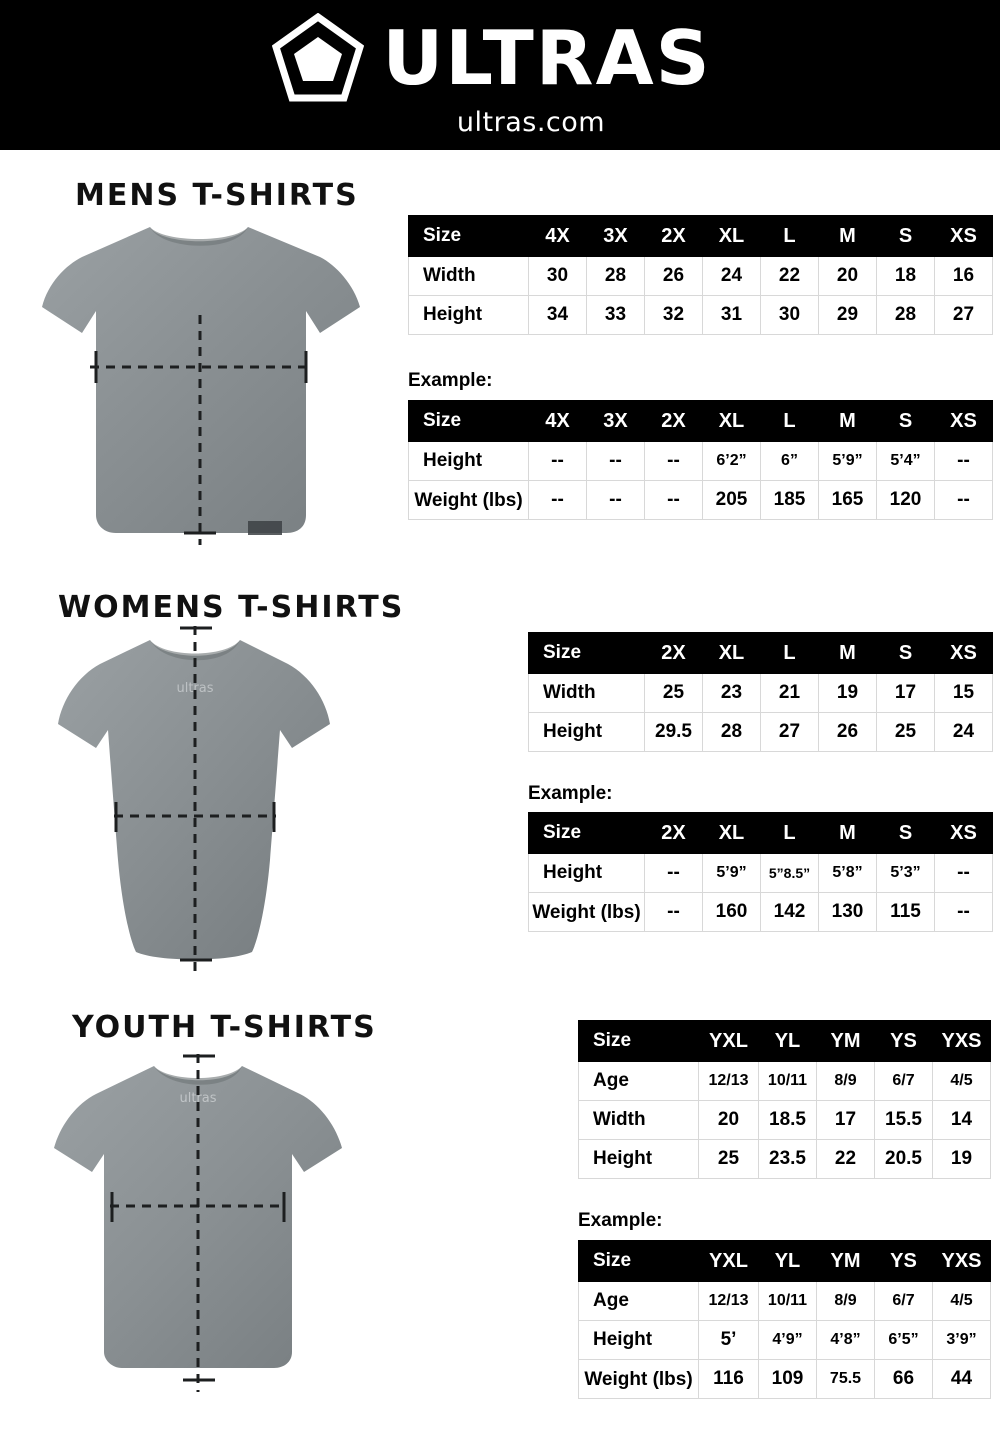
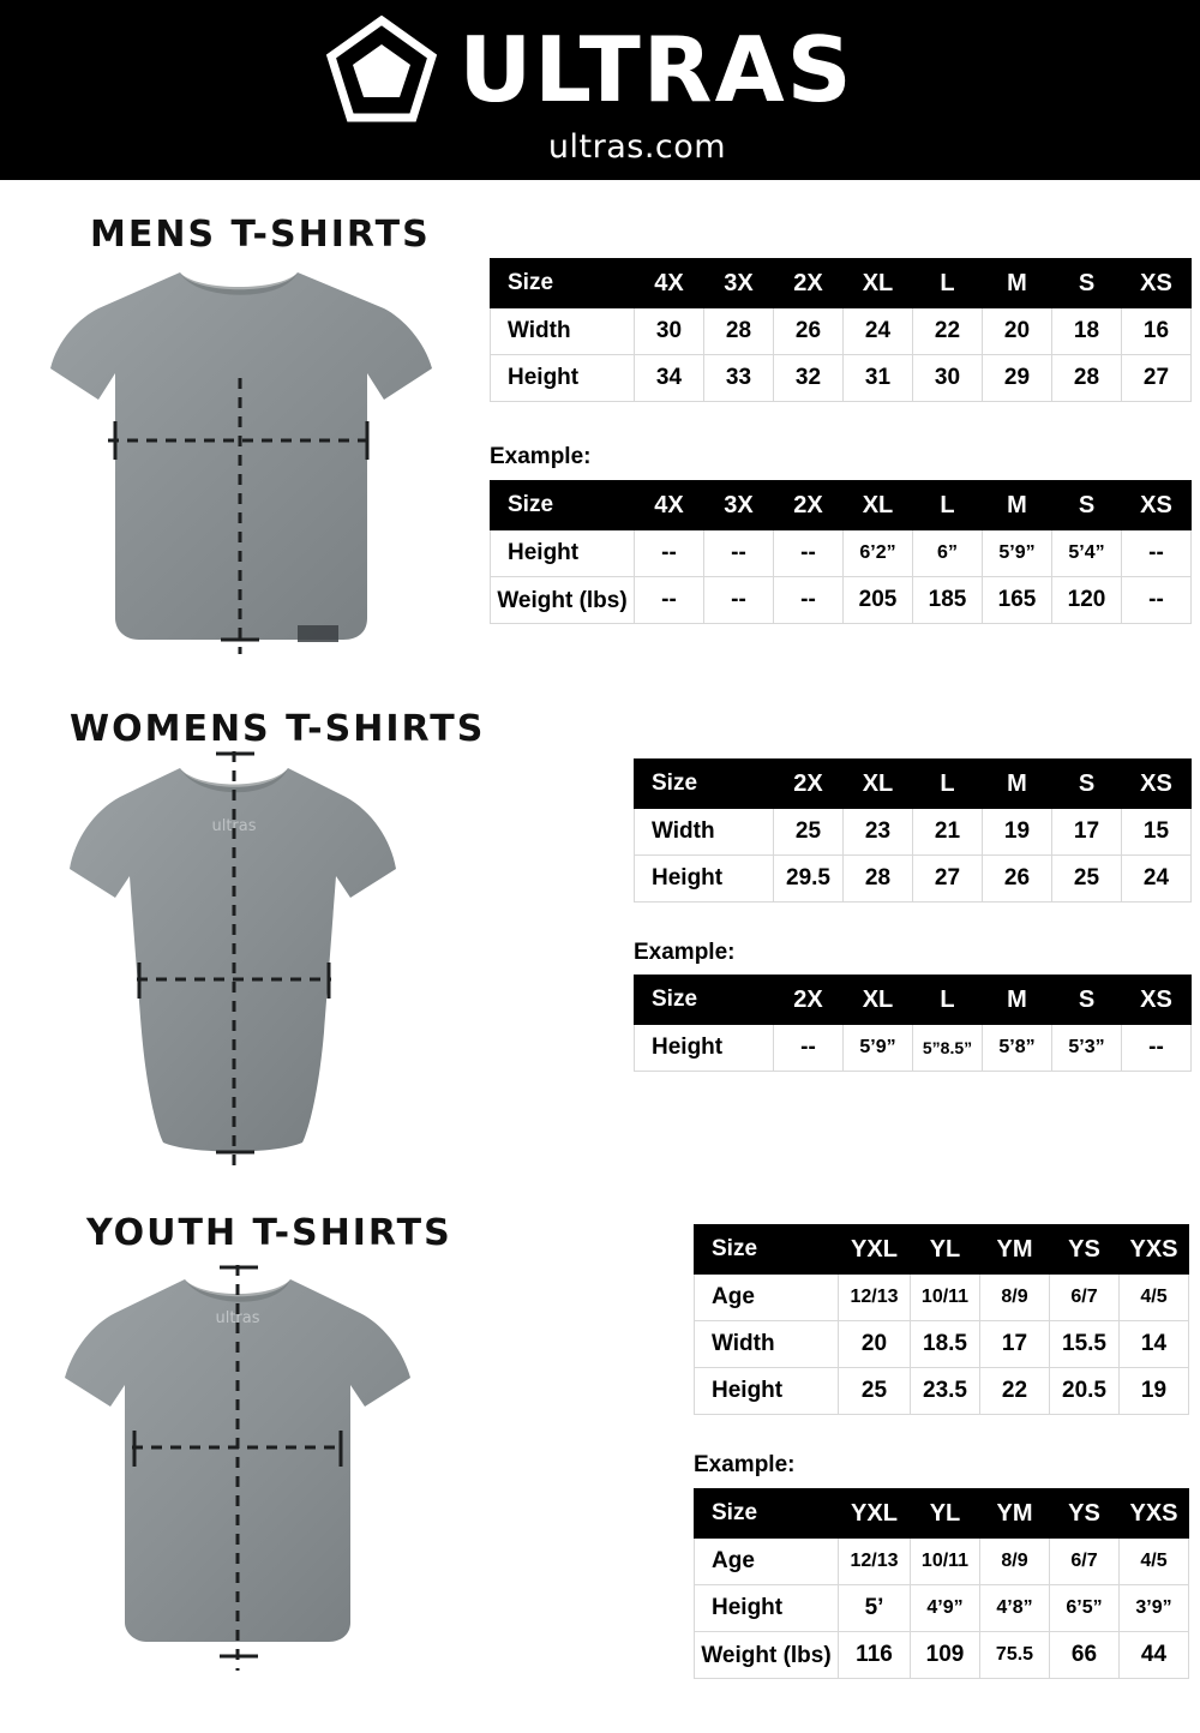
  ULTRAS
  ultras.com
  MENS T-SHIRTS
  Size	4X	3X	2X	XL	L	M	S	XS
  Width	30	28	26	24	22	20	18	16
  Height	34	33	32	31	30	29	28	27
  Example:
  Size	4X	3X	2X	XL	L	M	S	XS
  Height	--	--	--	6’2”	6”	5’9”	5’4”	--
  Weight (lbs)	--	--	--	205	185	165	120	--
  WOMENS T-SHIRTS
  ultras
  Size	2X	XL	L	M	S	XS
  Width	25	23	21	19	17	15
  Height	29.5	28	27	26	25	24
  Example:
  Size	2X	XL	L	M	S	XS
  Height	--	5’9”	5”8.5”	5’8”	5’3”	--
- Weight (lbs)	--	160	142	130	115	--
  YOUTH T-SHIRTS
  ultras
  Size	YXL	YL	YM	YS	YXS
  Age	12/13	10/11	8/9	6/7	4/5
  Width	20	18.5	17	15.5	14
  Height	25	23.5	22	20.5	19
  Example:
  Size	YXL	YL	YM	YS	YXS
  Age	12/13	10/11	8/9	6/7	4/5
  Height	5’	4’9”	4’8”	6’5”	3’9”
  Weight (lbs)	116	109	75.5	66	44
